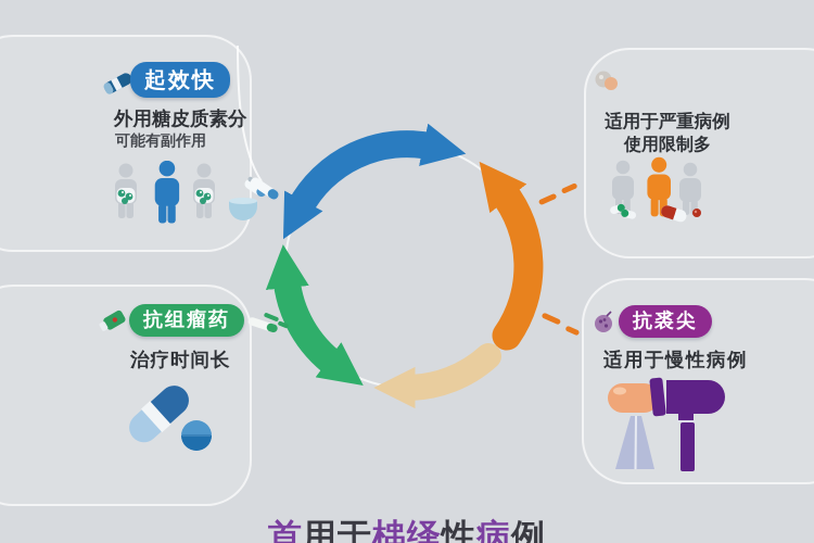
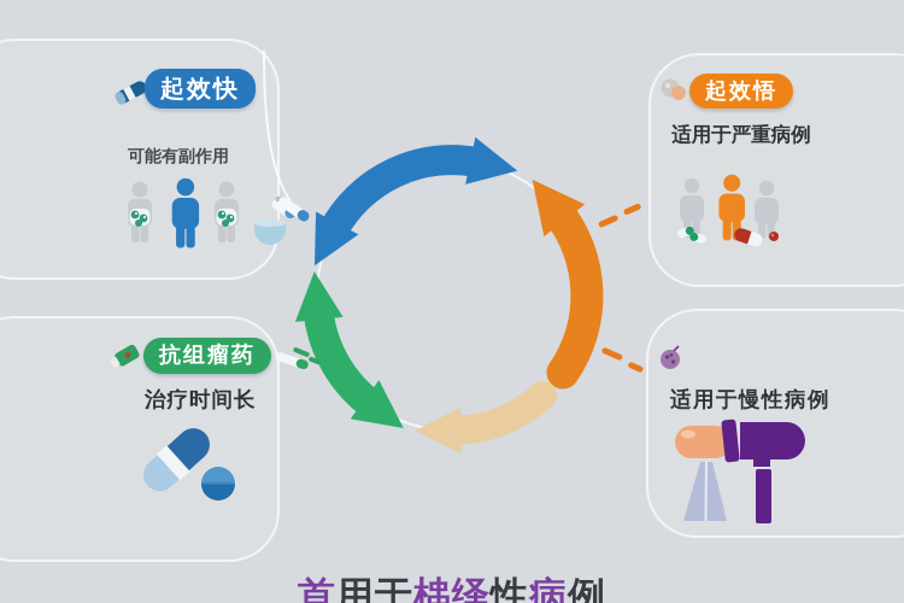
  起效快
- 外用糖皮质素分
  可能有副作用
+ 起效悟
  适用于严重病例
- 使用限制多
  抗组瘤药
  治疗时间长
- 抗裘尖
  适用于慢性病例
  首用于梙绎性病例
